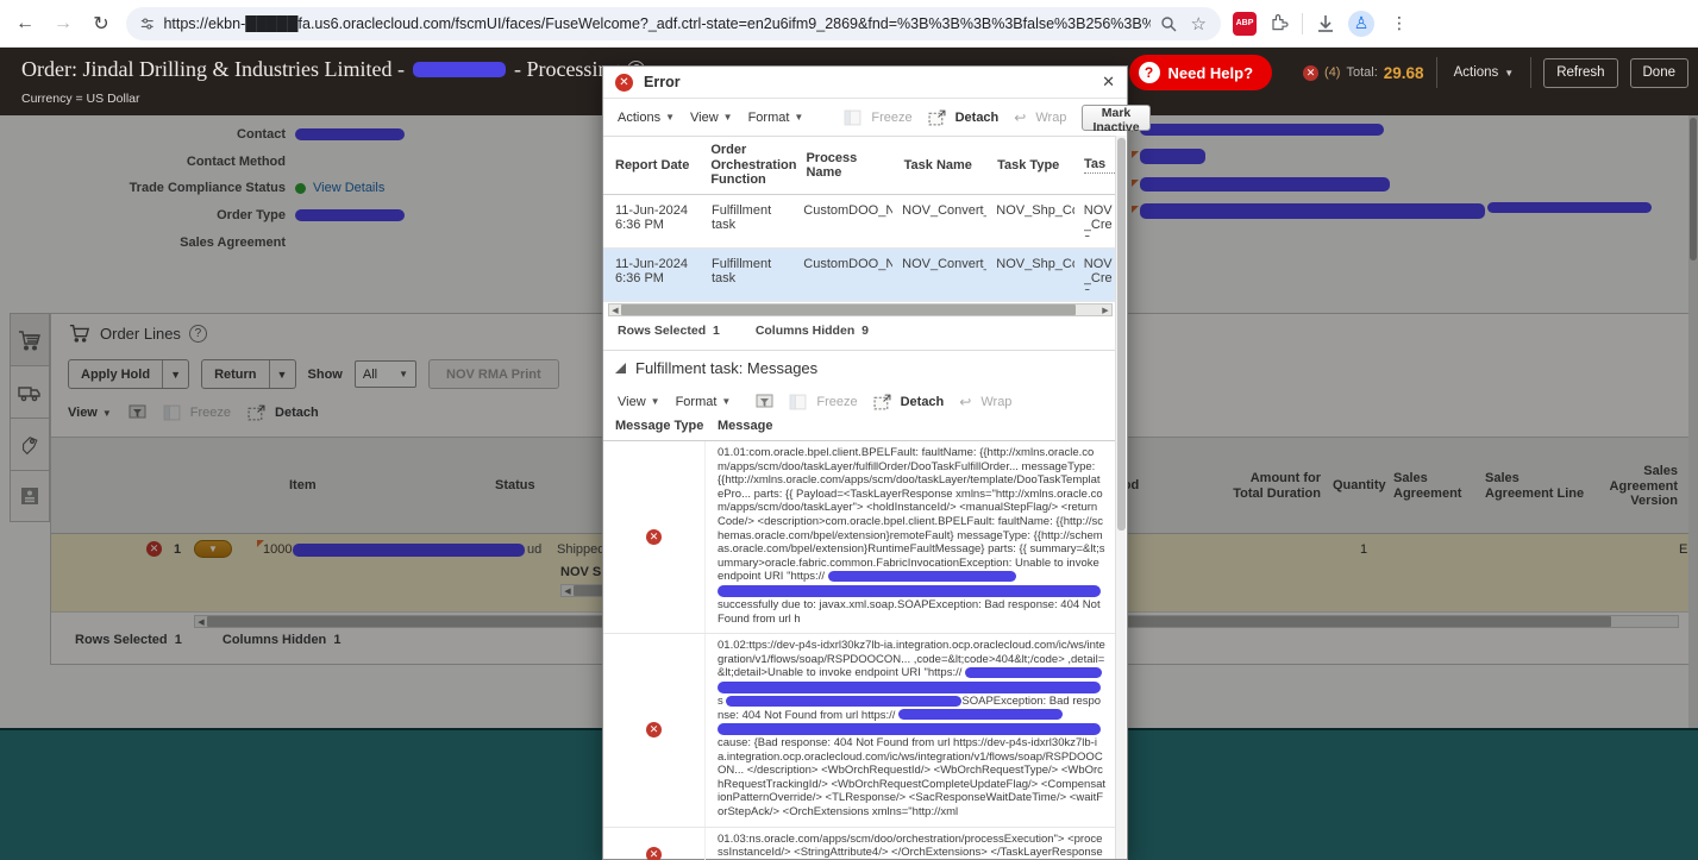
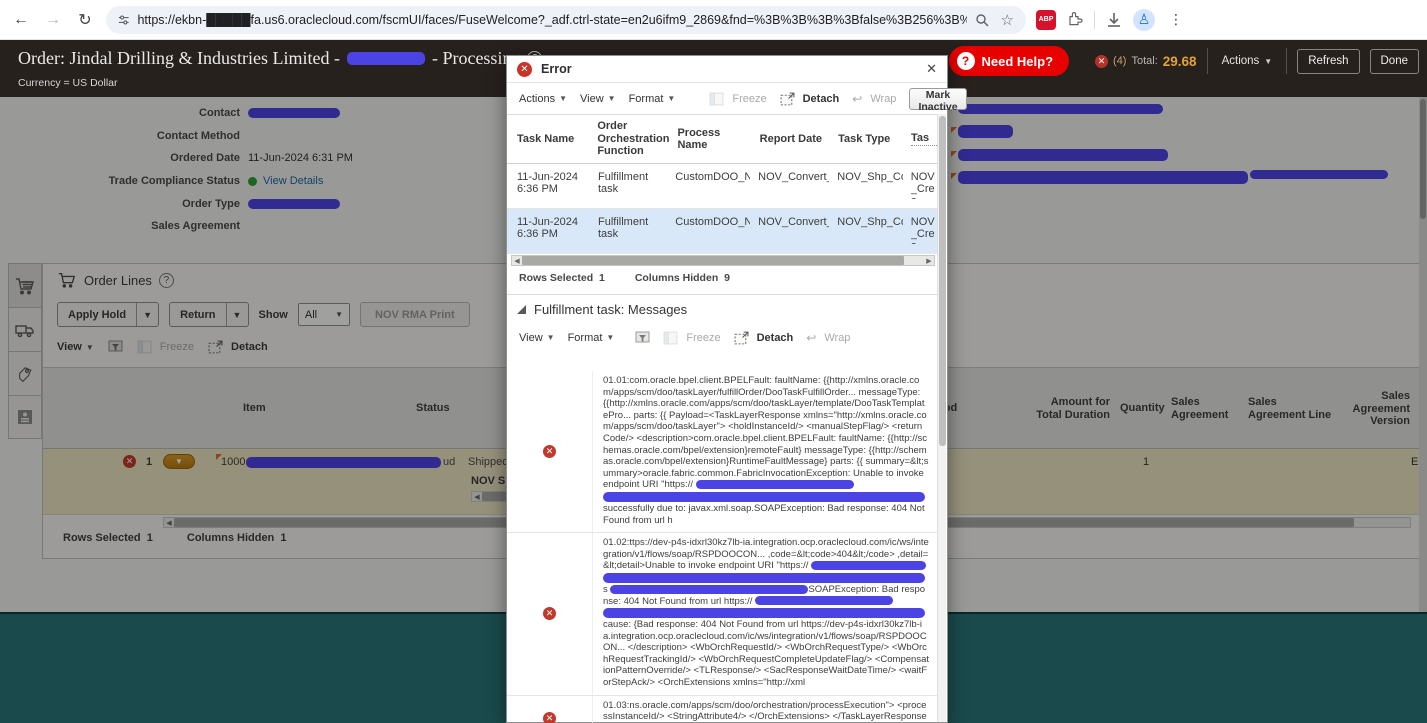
  ←
  →
  ↻
  https://ekbn-█████fa.us6.oraclecloud.com/fscmUI/faces/FuseWelcome?_adf.ctrl-state=en2u6ifm9_2869&fnd=%3B%3B%3B%3Bfalse%3B256%3B%
  ☆
  ♙
  ⋮
  Order: Jindal Drilling & Industries Limited -
  - Processi
  Currency = US Dollar
  ?
  Need Help?
  ✕
  (4)
  Total:
  29.68
  Actions
  ▼
  Refresh
  Done
  Contact
  Contact Method
+ Ordered Date
+ 11-Jun-2024 6:31 PM
  Trade Compliance Status
  View Details
  Order Type
  Sales Agreement
  Order Lines
  ?
  Apply Hold
  ▼
  Return
  ▼
  Show
  All
  ▼
  NOV RMA Print
  View
  ▼
  Freeze
  Detach
  Item
  Status
  Amount for Total Duration
  Quantity
  Sales Agreement
  Sales Agreement Line
  Sales Agreement Version
  ✕
  1
  ▼
  1000
  ud
  Shippe
  1
  E
  Rows Selected 1
  Columns Hidden 1
  ✕
  Error
  ✕
  Actions
  ▼
  View
  ▼
  Format
  ▼
  Freeze
  Detach
  ↩
  Wrap
  Mark Inactive
- Report Date
+ Task Name
  Order Orchestration Function
  Process Name
- Task Name
+ Report Date
  Task Type
  Tas
  11-Jun-2024 6:36 PM
  Fulfillment task
  CustomDOO_N
  NOV_Convert
  NOV_Cre
  11-Jun-2024 6:36 PM
  Fulfillment task
  CustomDOO_N
  NOV_Convert
  NOV_Cre
  Rows Selected 1
  Columns Hidden 9
  Fulfillment task: Messages
  View
  ▼
  Format
  ▼
  Freeze
  Detach
  ↩
  Wrap
- Message Type
- Message
  ✕
  01.01:com.oracle.bpel.client.BPELFault: faultName: {{http://xmlns.oracle.com/apps/scm/doo/taskLayer/fulfillOrder/DooTaskFulfillOrder... messageType: {{http://xmlns.oracle.com/apps/scm/doo/taskLayer/template/DooTaskTemplatePro... parts: {{ Payload=<TaskLayerResponse xmlns="http://xmlns.oracle.com/apps/scm/doo/taskLayer"> <holdInstanceId/> <manualStepFlag/> <returnCode/> <description>com.oracle.bpel.client.BPELFault: faultName: {{http://schemas.oracle.com/bpel/extension}remoteFault} messageType: {{http://schemas.oracle.com/bpel/extension}RuntimeFaultMessage} parts: {{ summary=&lt;summary>oracle.fabric.common.FabricInvocationException: Unable to invoke endpoint URI "https:// successfully due to: javax.xml.soap.SOAPException: Bad response: 404 Not Found from url h
  ✕
  01.02:ttps://dev-p4s-idxrl30kz7lb-ia.integration.ocp.oraclecloud.com/ic/ws/integration/v1/flows/soap/RSPDOOCON... ,code=&lt;code>404&lt;/code> ,detail=&lt;detail>Unable to invoke endpoint URI "https:// s SOAPException: Bad response: 404 Not Found from url https:// cause: {Bad response: 404 Not Found from url https://dev-p4s-idxrl30kz7lb-ia.integration.ocp.oraclecloud.com/ic/ws/integration/v1/flows/soap/RSPDOOCON... </description> <WbOrchRequestId/> <WbOrchRequestType/> <WbOrchRequestTrackingId/> <WbOrchRequestCompleteUpdateFlag/> <CompensationPatternOverride/> <TLResponse/> <SacResponseWaitDateTime/> <waitForStepAck/> <OrchExtensions xmlns="http://xml
  ✕
  01.03:ns.oracle.com/apps/scm/doo/orchestration/processExecution"> <processInstanceId/> <StringAttribute4/> </OrchExtensions> </TaskLayerResponse
